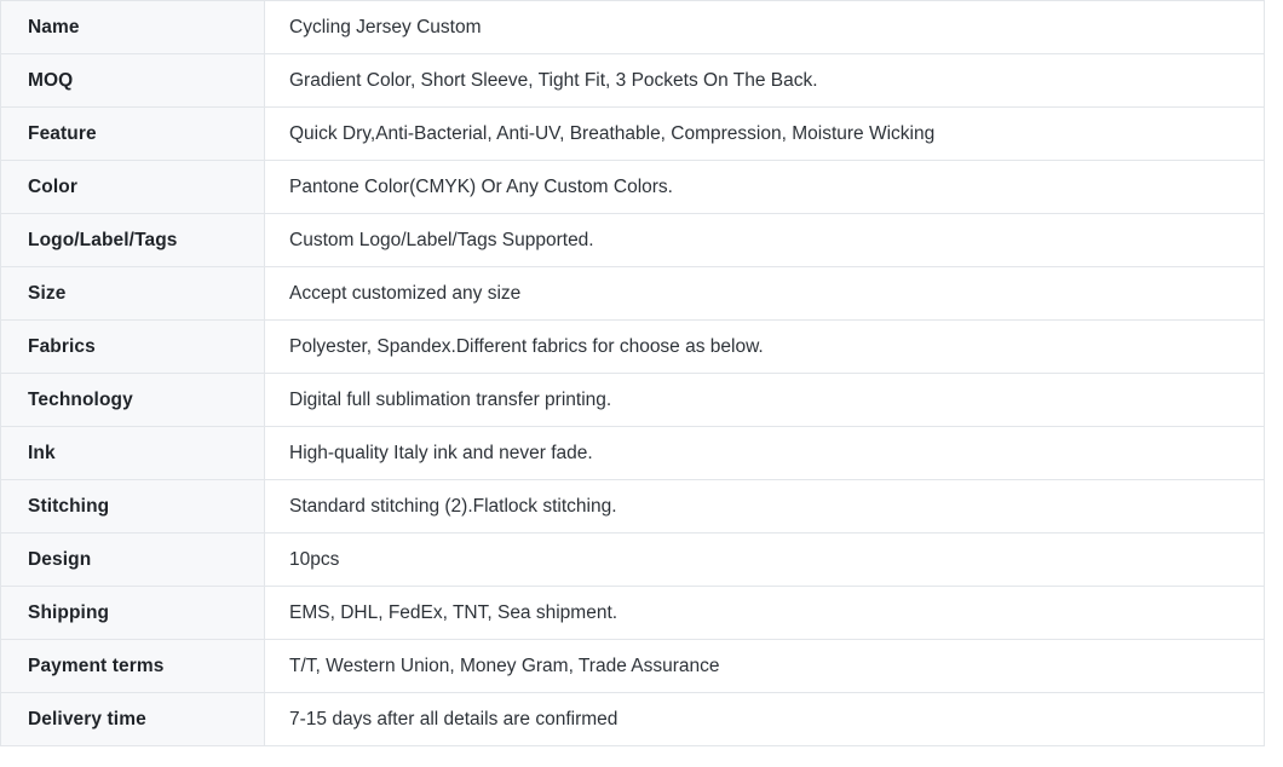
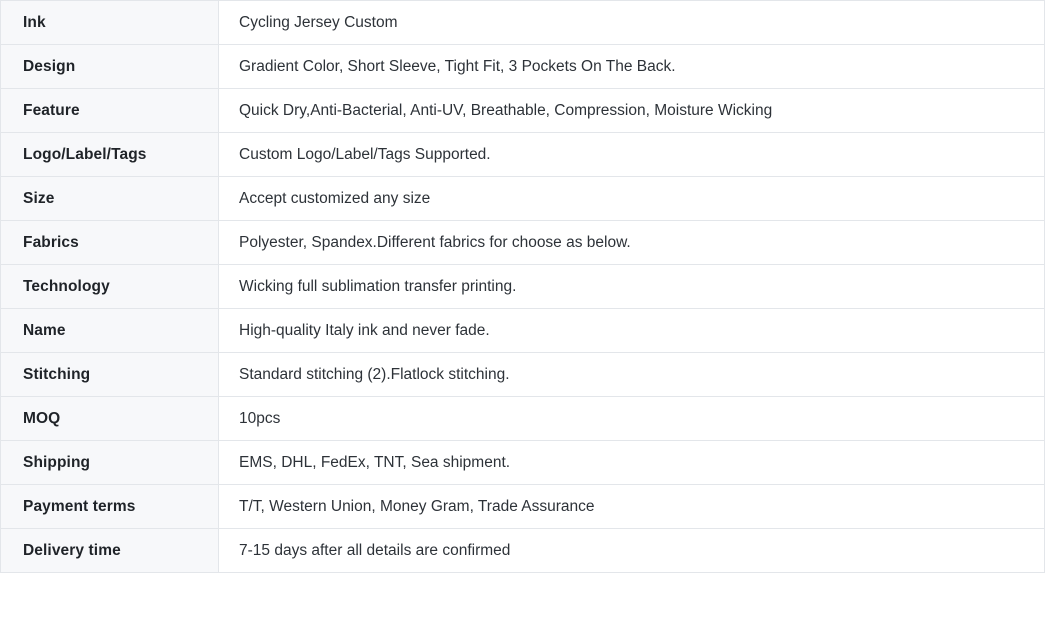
- Name	Cycling Jersey Custom
+ Ink	Cycling Jersey Custom
- MOQ	Gradient Color, Short Sleeve, Tight Fit, 3 Pockets On The Back.
+ Design	Gradient Color, Short Sleeve, Tight Fit, 3 Pockets On The Back.
  Feature	Quick Dry,Anti-Bacterial, Anti-UV, Breathable, Compression, Moisture Wicking
- Color	Pantone Color(CMYK) Or Any Custom Colors.
  Logo/Label/Tags	Custom Logo/Label/Tags Supported.
  Size	Accept customized any size
  Fabrics	Polyester, Spandex.Different fabrics for choose as below.
- Technology	Digital full sublimation transfer printing.
+ Technology	Wicking full sublimation transfer printing.
- Ink	High-quality Italy ink and never fade.
+ Name	High-quality Italy ink and never fade.
  Stitching	Standard stitching (2).Flatlock stitching.
- Design	10pcs
+ MOQ	10pcs
  Shipping	EMS, DHL, FedEx, TNT, Sea shipment.
  Payment terms	T/T, Western Union, Money Gram, Trade Assurance
  Delivery time	7-15 days after all details are confirmed
